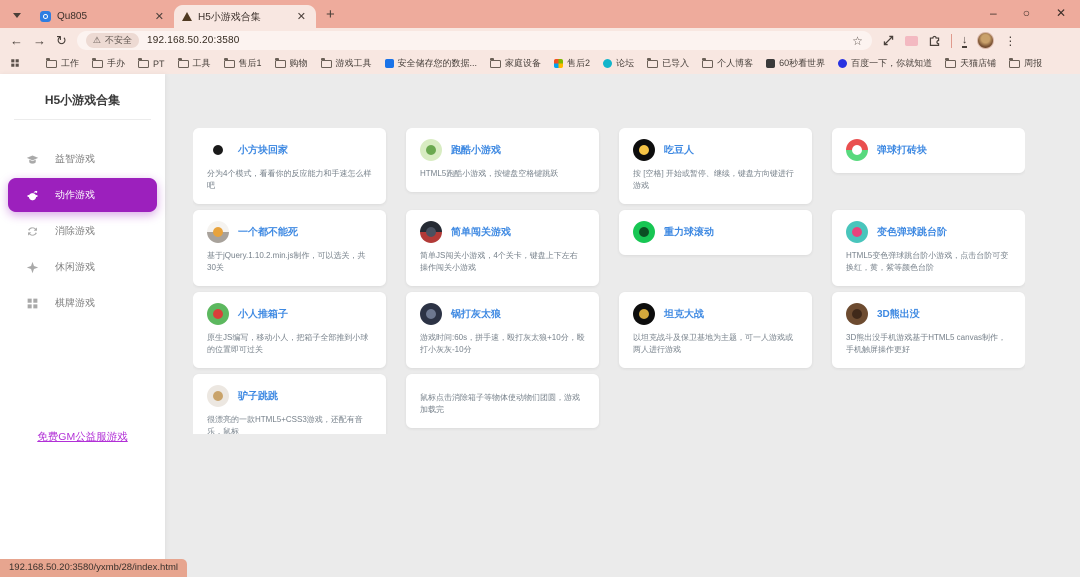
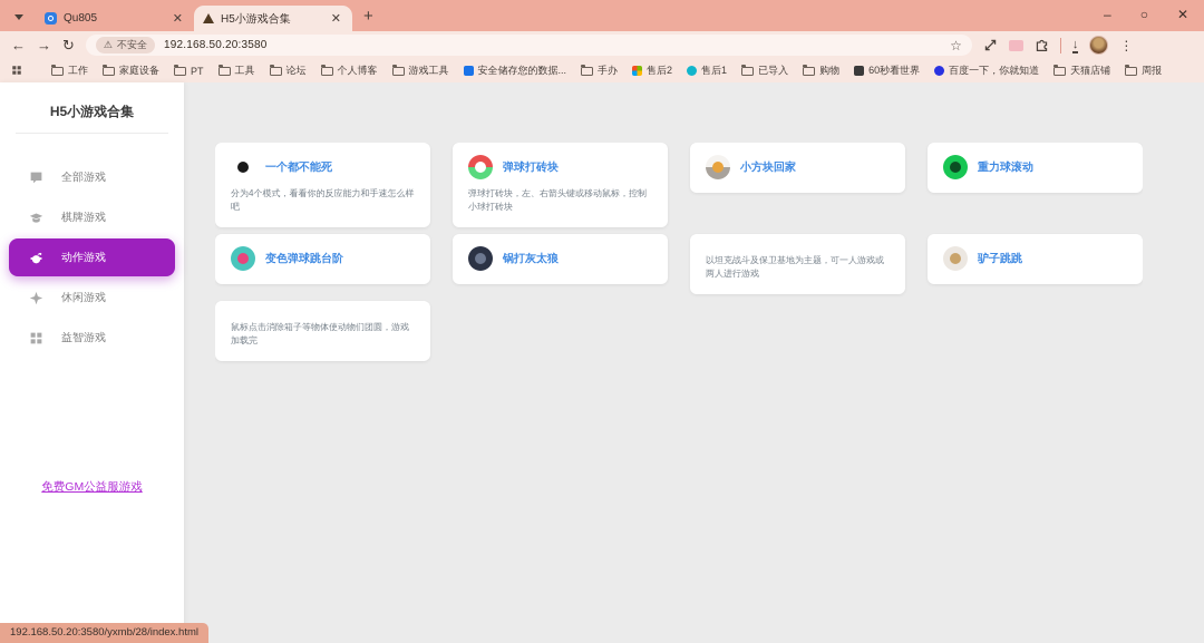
  Qu805
  ✕
  H5小游戏合集
  ✕
  +
  –
  ○
  ✕
  ←
  →
  ↻
  ⚠
  不安全
  192.168.50.20:3580
  ☆
  ↓
  ⋮
  工作
- 手办
+ 家庭设备
  PT
  工具
- 售后1
+ 论坛
- 购物
+ 个人博客
  游戏工具
  安全储存您的数据...
- 家庭设备
+ 手办
  售后2
- 论坛
+ 售后1
  已导入
- 个人博客
+ 购物
  60秒看世界
  百度一下，你就知道
  天猫店铺
  周报
  H5小游戏合集
+ 全部游戏
- 益智游戏
+ 棋牌游戏
  动作游戏
- 消除游戏
  休闲游戏
- 棋牌游戏
+ 益智游戏
  免费GM公益服游戏
- 小方块回家
+ 一个都不能死
  分为4个模式，看看你的反应能力和手速怎么样吧
- 跑酷小游戏
- HTML5跑酷小游戏，按键盘空格键跳跃
- 吃豆人
- 按 [空格] 开始或暂停、继续，键盘方向键进行游戏
  弹球打砖块
+ 弹球打砖块，左、右箭头键或移动鼠标，控制小球打砖块
- 一个都不能死
+ 小方块回家
- 基于jQuery.1.10.2.min.js制作，可以选关，共30关
- 简单闯关游戏
- 简单JS闯关小游戏，4个关卡，键盘上下左右操作闯关小游戏
  重力球滚动
  变色弹球跳台阶
- HTML5变色弹球跳台阶小游戏，点击台阶可变换红，黄，紫等颜色台阶
- 小人推箱子
- 原生JS编写，移动小人，把箱子全部推到小球的位置即可过关
  锅打灰太狼
- 游戏时间:60s，拼手速，殴打灰太狼+10分，殴打小灰灰-10分
- 坦克大战
  以坦克战斗及保卫基地为主题，可一人游戏或两人进行游戏
- 3D熊出没
- 3D熊出没手机游戏基于HTML5 canvas制作，手机触屏操作更好
  驴子跳跳
- 很漂亮的一款HTML5+CSS3游戏，还配有音乐，鼠标
  鼠标点击消除箱子等物体使动物们团圆，游戏加载完
  192.168.50.20:3580/yxmb/28/index.html
